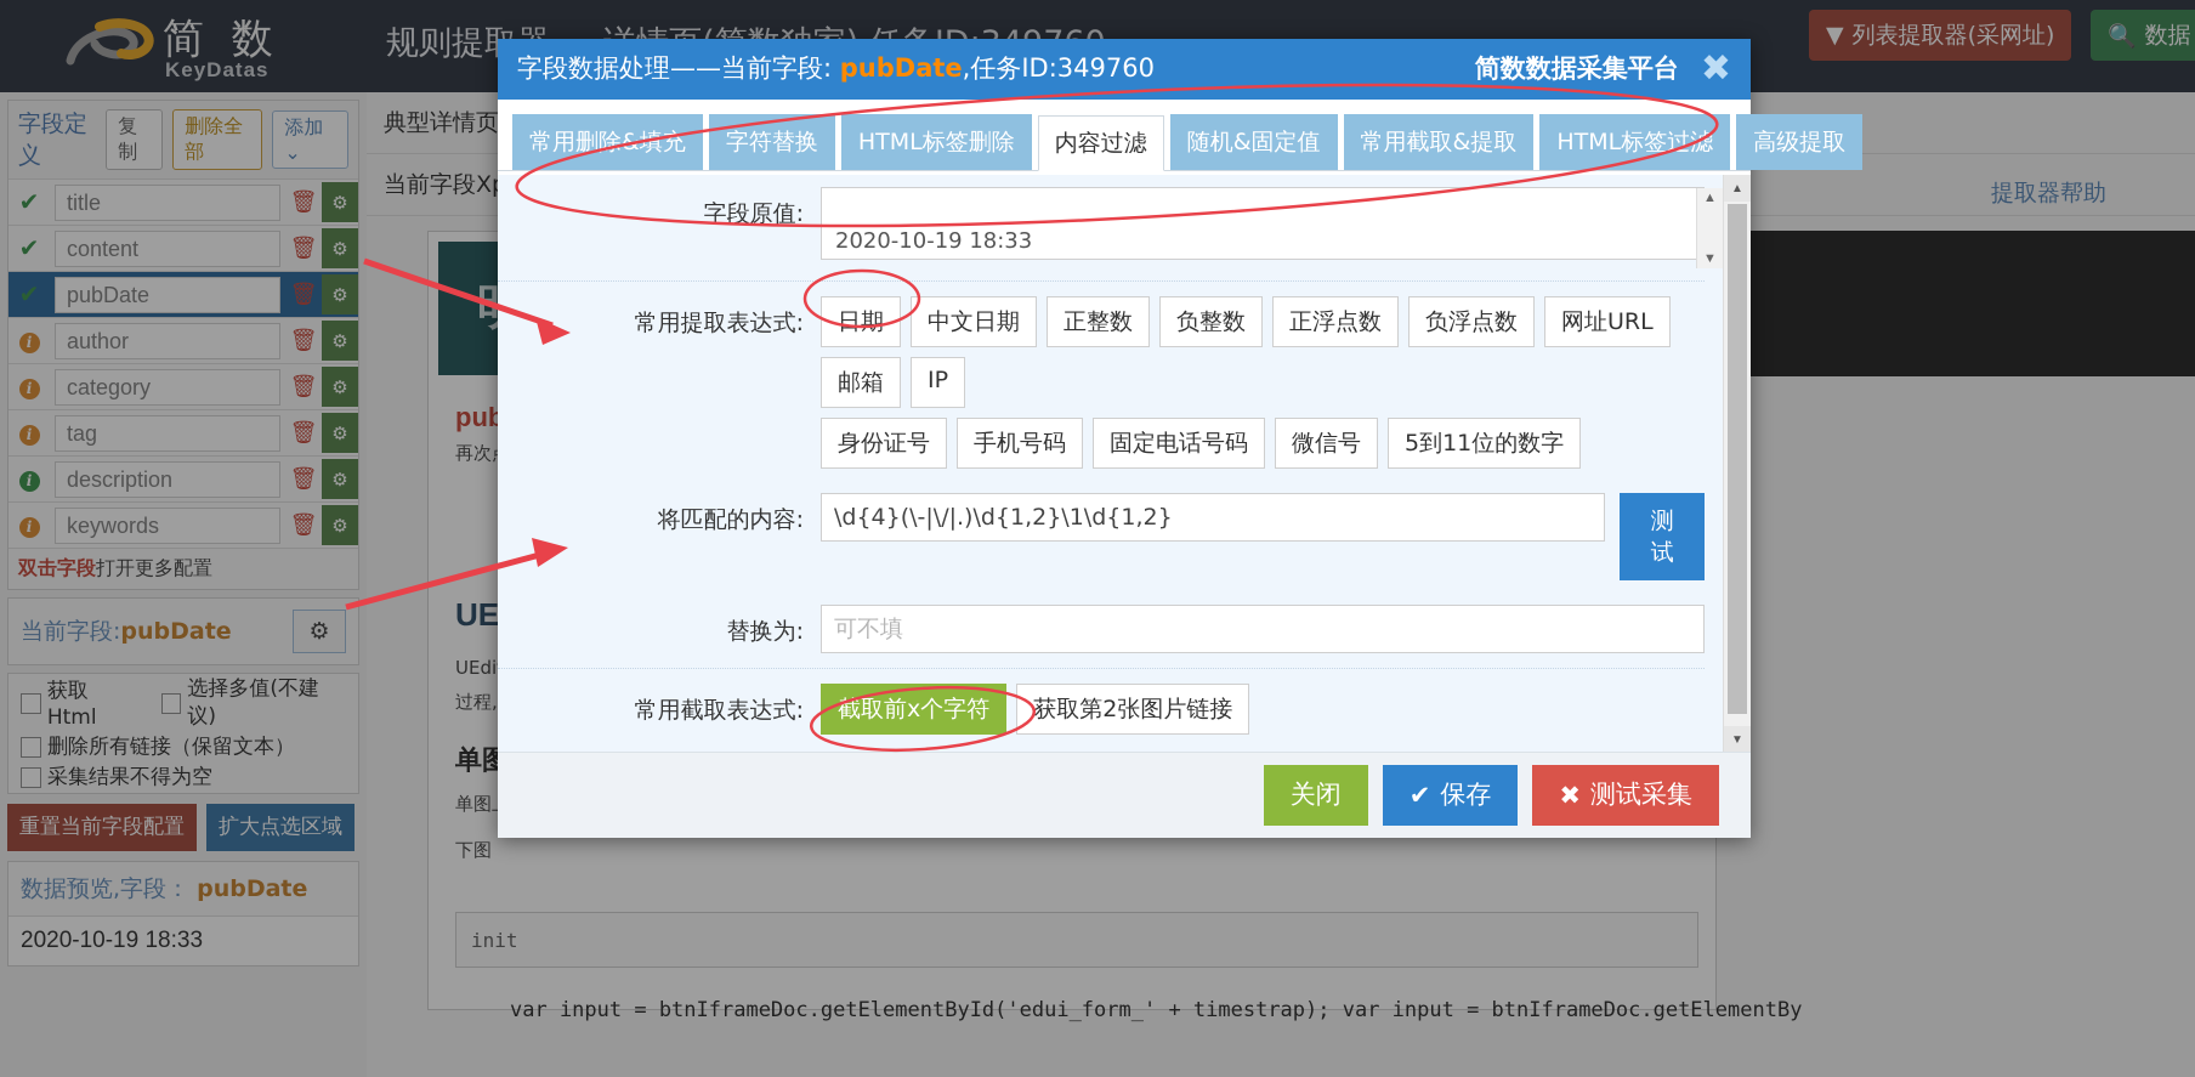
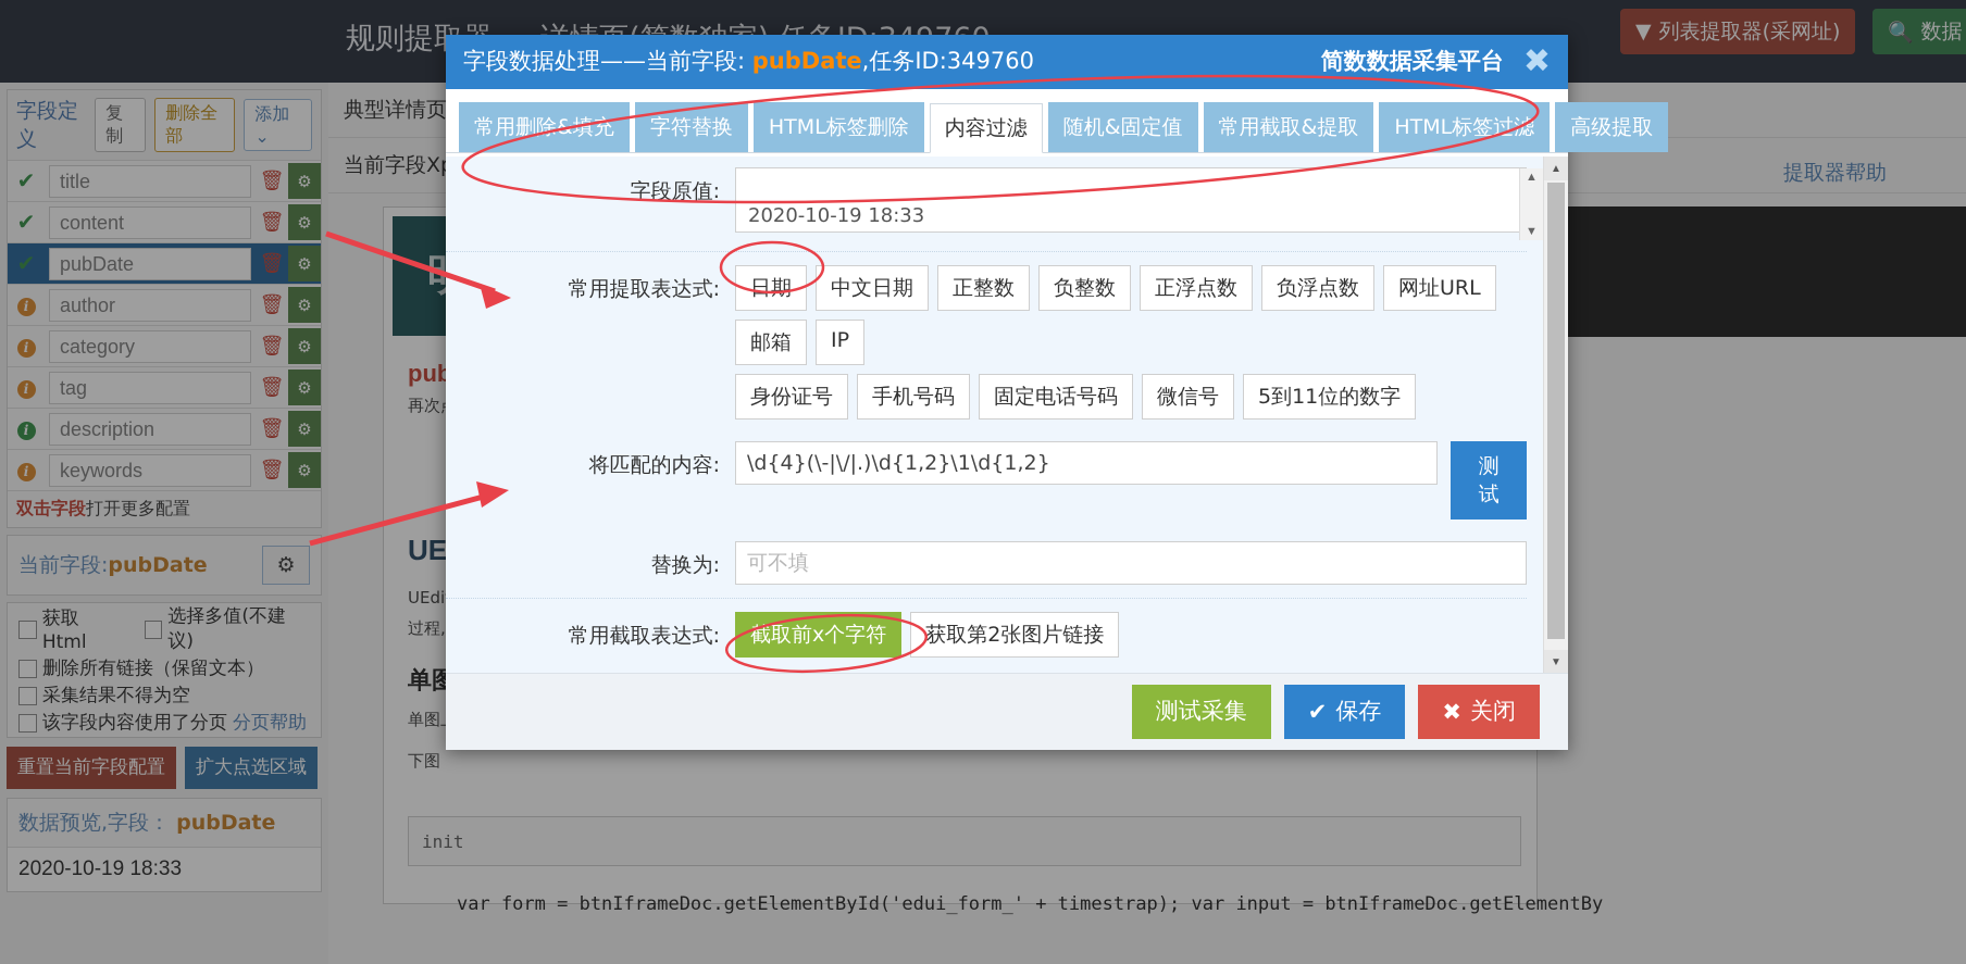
- 简 数
- KeyDatas
  ▼
  列表提取器(采网址)
  🔍
  数据
  典型详情页
  提取器帮助
  UEdi
  过程,
  下图
  init
- var input = btnIframeDoc.getElementById('edui_form_' + timestrap); var input = btnIframeDoc.getElementBy
+ var form = btnIframeDoc.getElementById('edui_form_' + timestrap); var input = btnIframeDoc.getElementBy
  字段定义
  复制
  删除全部
  添加 ⌄
  ✔
  title
  🗑
  ⚙
  ✔
  content
  🗑
  ⚙
  ✔
  pubDate
  🗑
  ⚙
  i
  author
  🗑
  ⚙
  i
  category
  🗑
  ⚙
  i
  tag
  🗑
  ⚙
  i
  description
  🗑
  ⚙
  i
  keywords
  🗑
  ⚙
  双击字段打开更多配置
  当前字段:pubDate
  ⚙
  获取Html
  选择多值(不建议)
  删除所有链接（保留文本）
  采集结果不得为空
+ 该字段内容使用了分页
+ 分页帮助
  重置当前字段配置
  扩大点选区域
  数据预览,字段： pubDate
  2020-10-19 18:33
  字段数据处理——当前字段: pubDate,任务ID:349760
  简数数据采集平台
  ✖
  常用删除填充
  字符替换
  HTML标签删除
  内容过滤
  随机&固定值
  常用截取&提取
  HTML标签过滤
  高级提取
  字段原值:
  2020-10-19 18:33
  ▲
  ▼
  常用提取表达式:
  日期
  中文日期
  正整数
  负整数
  正浮点数
  负浮点数
  网址URL
  邮箱
  IP
  身份证号
  手机号码
  固定电话号码
  微信号
  5到11位的数字
  将匹配的内容:
  \d{4}(\-|\/|.)\d{1,2}\1\d{1,2}
  测试
  替换为:
  可不填
  常用截取表达式:
  截取前x个字符
  获取第2张图片链接
  ▲
  ▼
- 关闭
+ 测试采集
  ✔
  保存
  ✖
- 测试采集
+ 关闭
